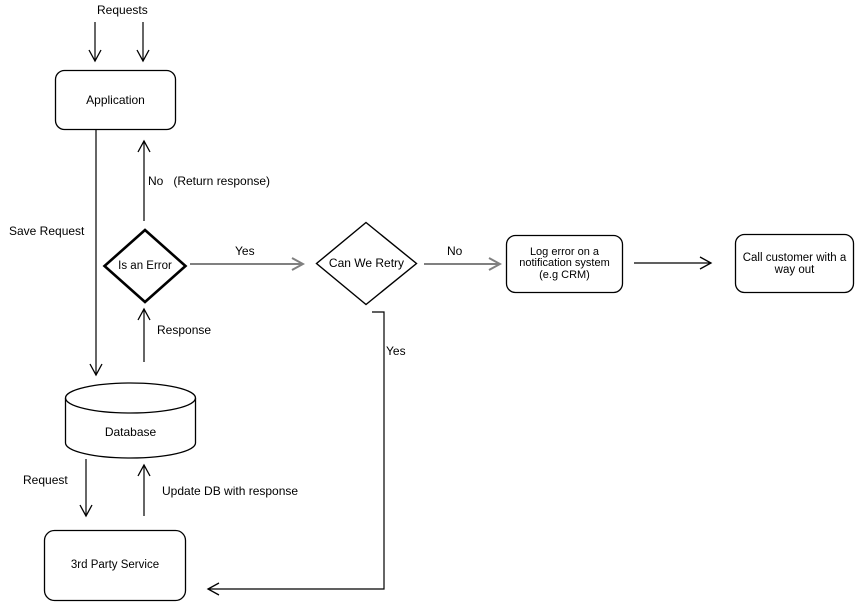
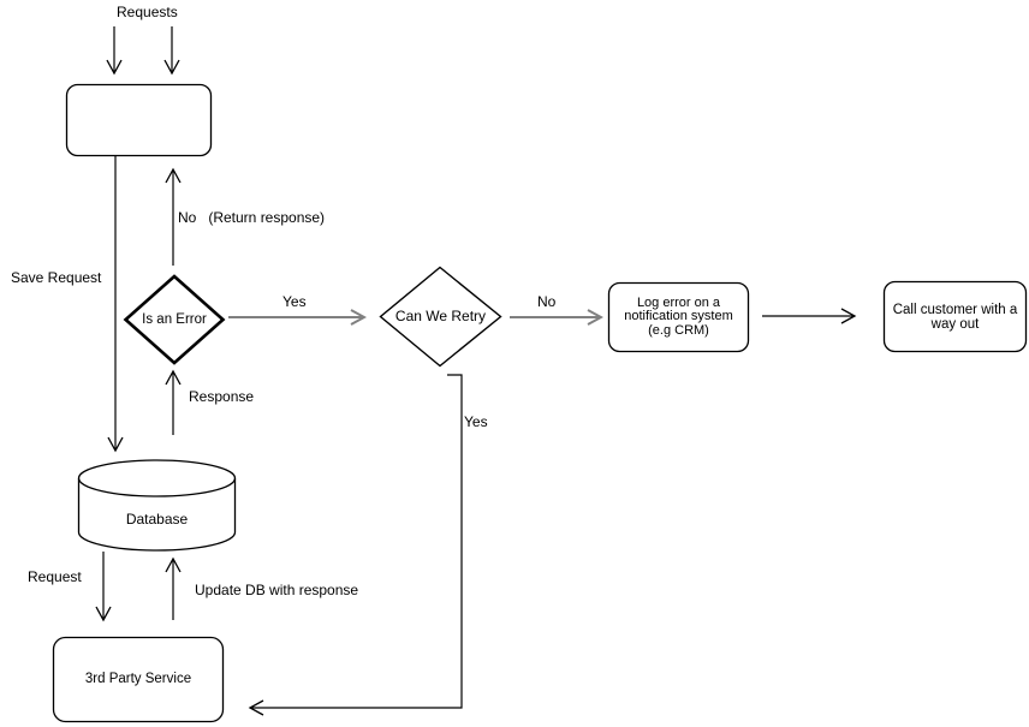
- Application
  Is an Error
  Can We Retry
  Log error on a
  notification system
  (e.g CRM)
  Call customer with a
  way out
  Database
  3rd Party Service
  Requests
  Save Request
  No (Return response)
  Yes
  Response
  No
  Yes
  Request
  Update DB with response
